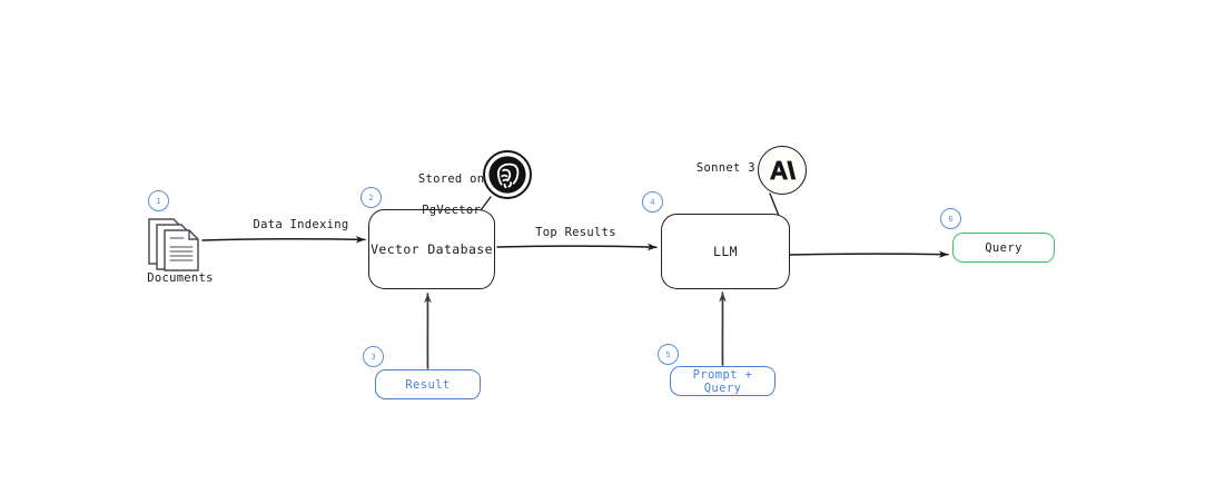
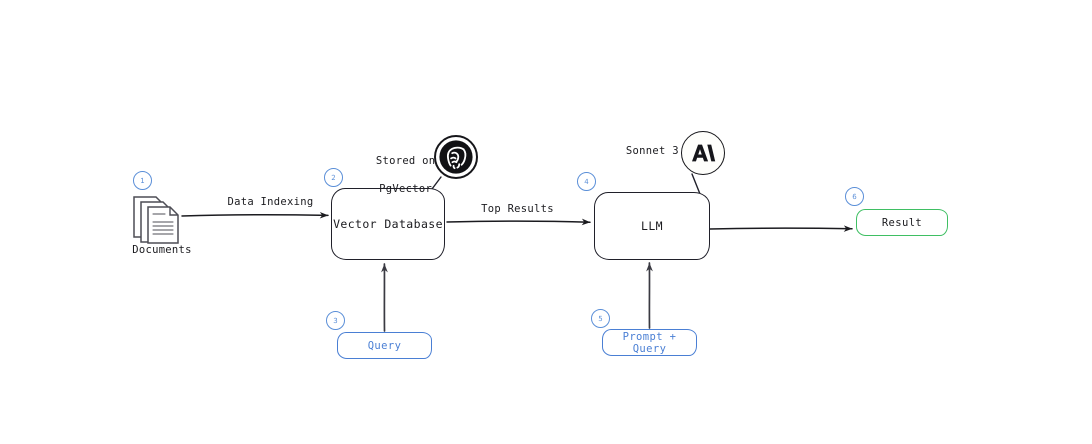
  1
  Documents
  Data Indexing
  2
  Vector Database
  Stored on
  PgVector
  Top Results
  3
- Result
+ Query
  4
  LLM
  Sonnet 3
  5
  Prompt + Query
  6
- Query
+ Result
